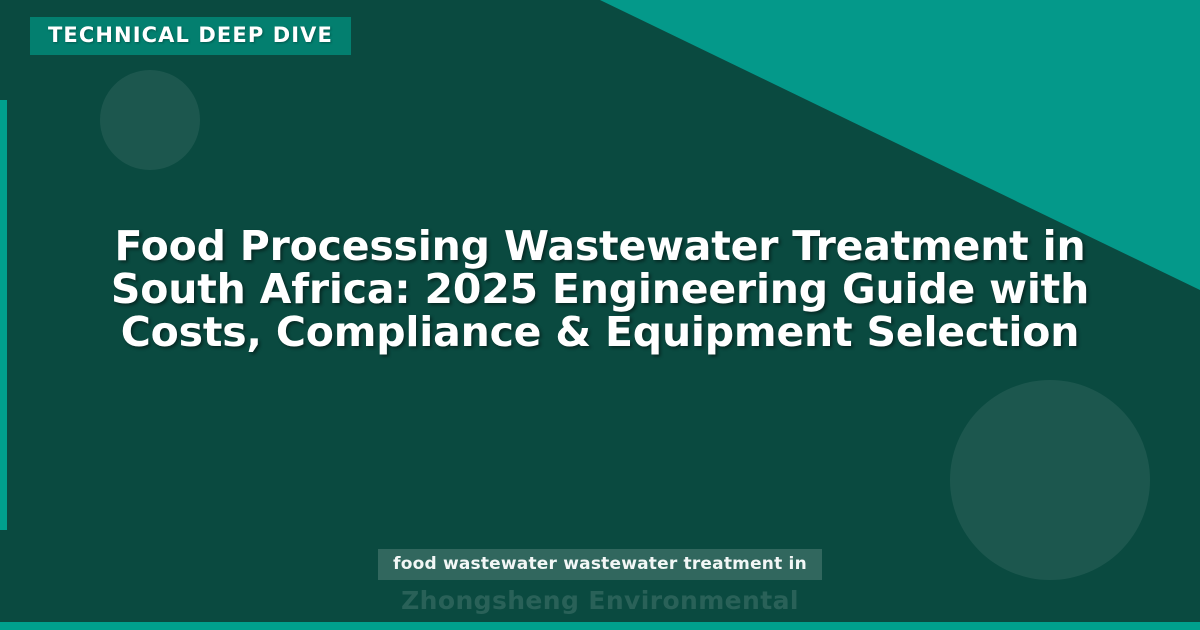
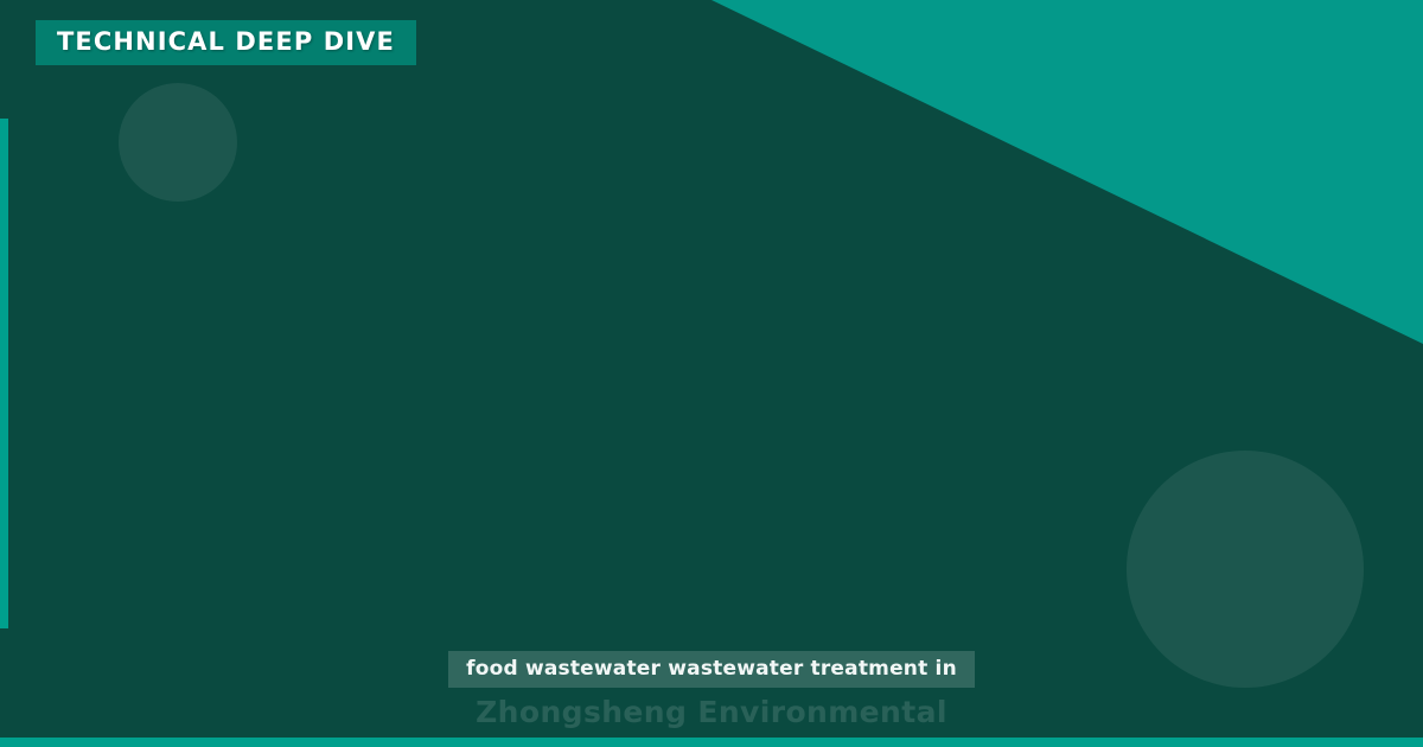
  TECHNICAL DEEP DIVE
- Food Processing Wastewater Treatment in South Africa: 2025 Engineering Guide with Costs, Compliance & Equipment Selection
  food wastewater wastewater treatment in
  Zhongsheng Environmental
